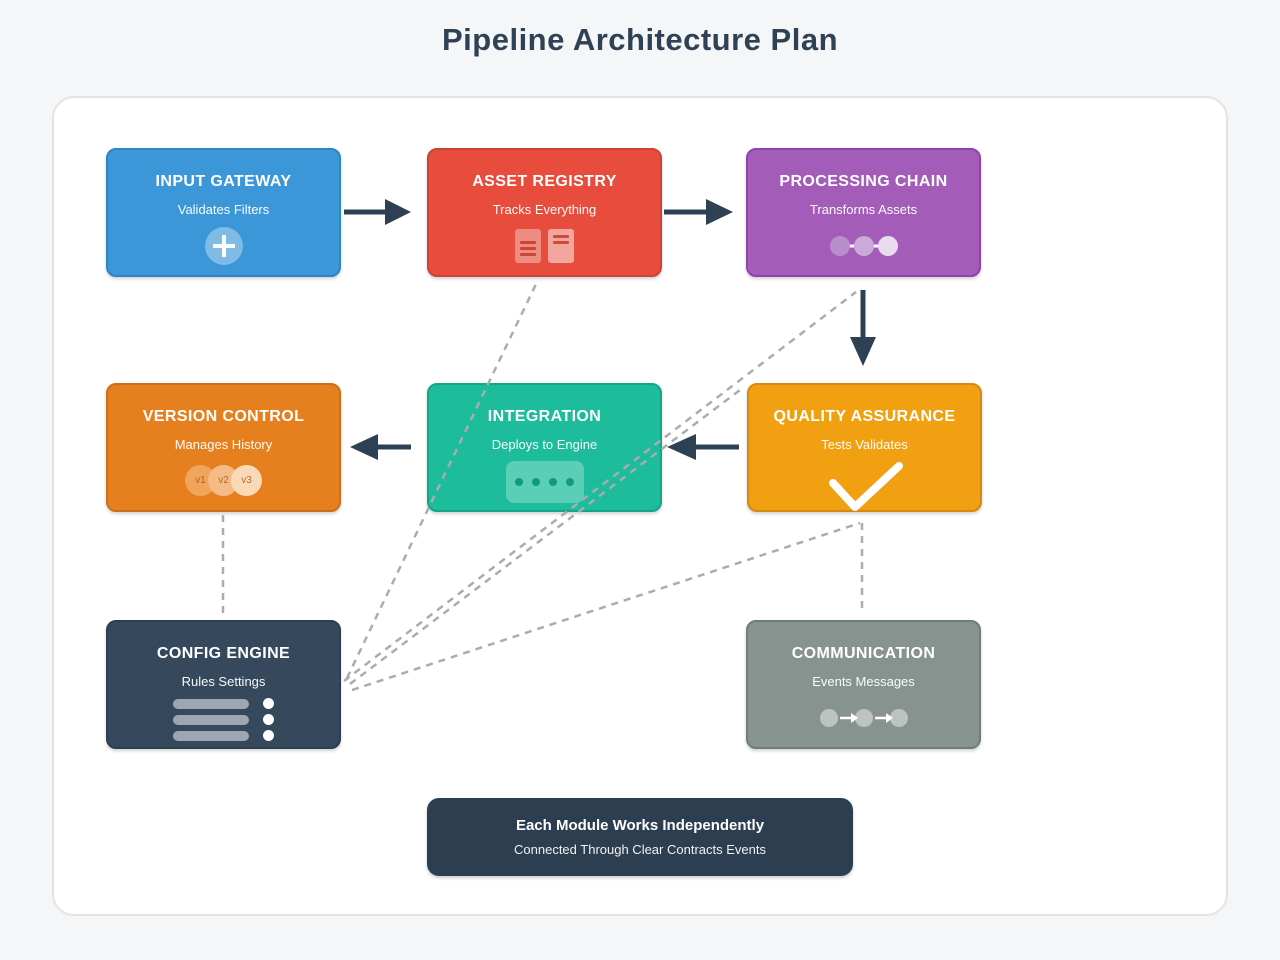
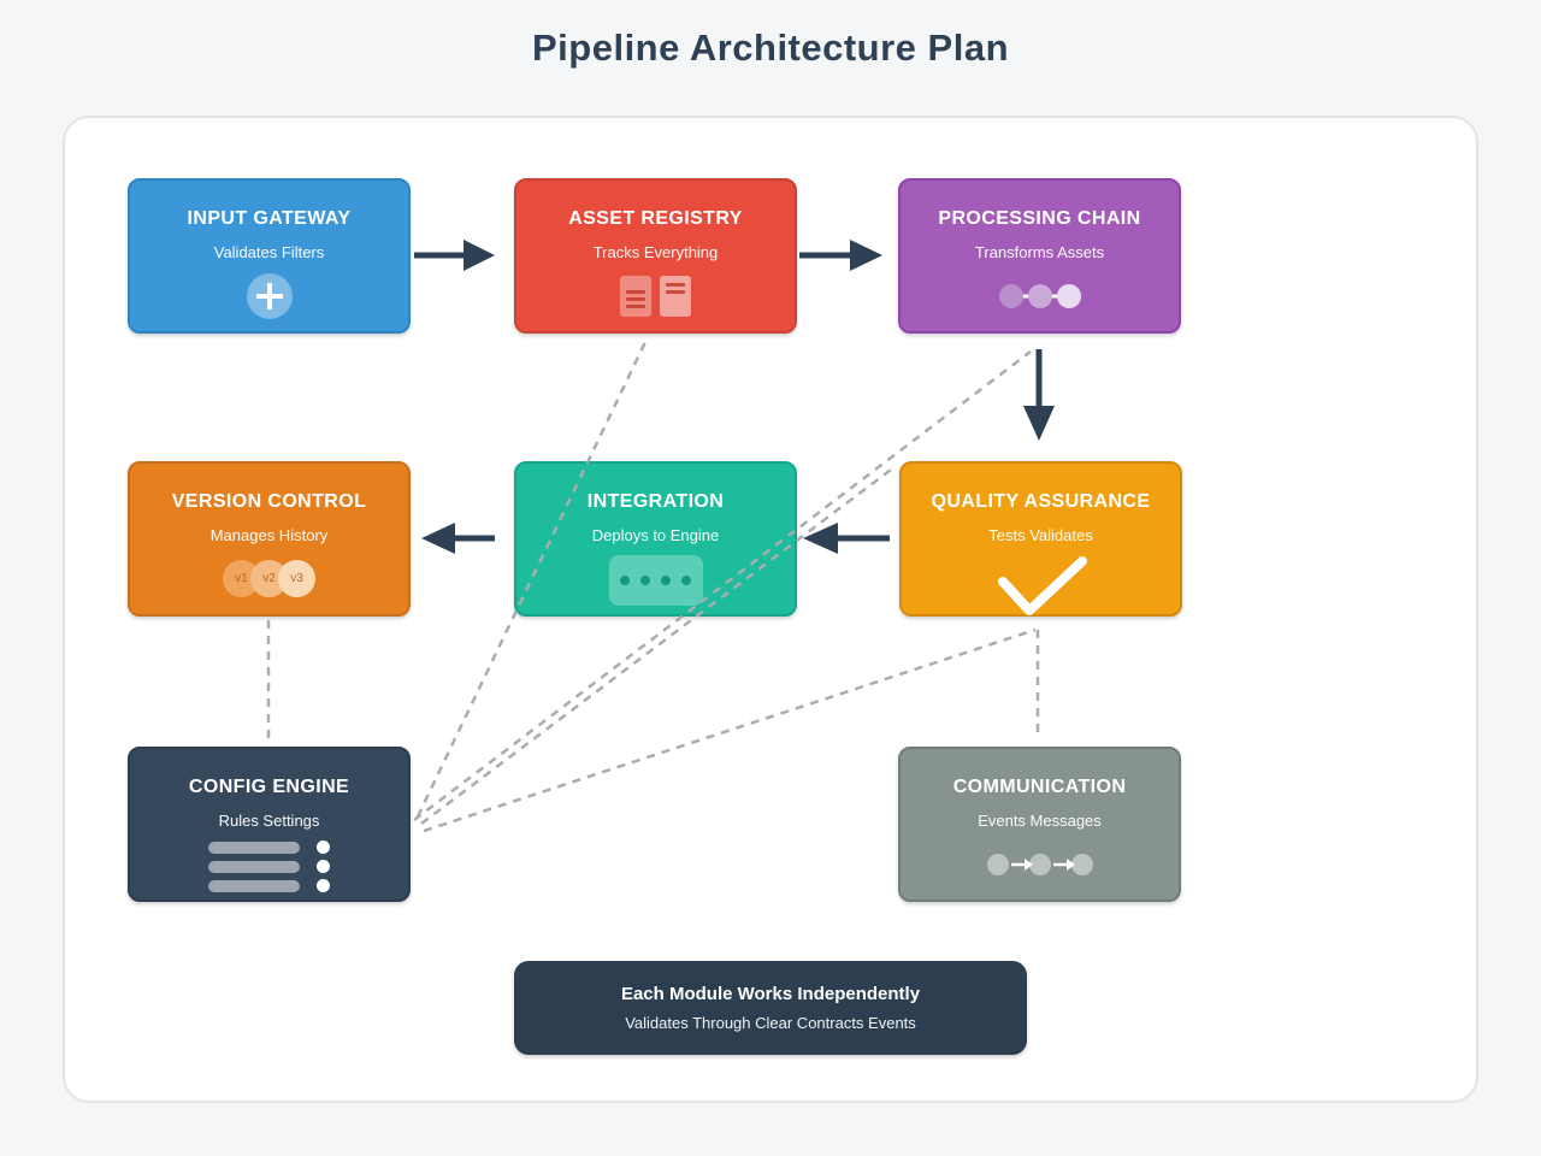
  Pipeline Architecture Plan
  INPUT GATEWAY
  Validates Filters
  ASSET REGISTRY
  Tracks Everything
  PROCESSING CHAIN
  Transforms Assets
  VERSION CONTROL
  Manages History
  v1
  v2
  v3
  INTEGRATION
  Deploys to Engine
  QUALITY ASSURANCE
  Tests Validates
  CONFIG ENGINE
  Rules Settings
  COMMUNICATION
  Events Messages
  Each Module Works Independently
- Connected Through Clear Contracts Events
+ Validates Through Clear Contracts Events
